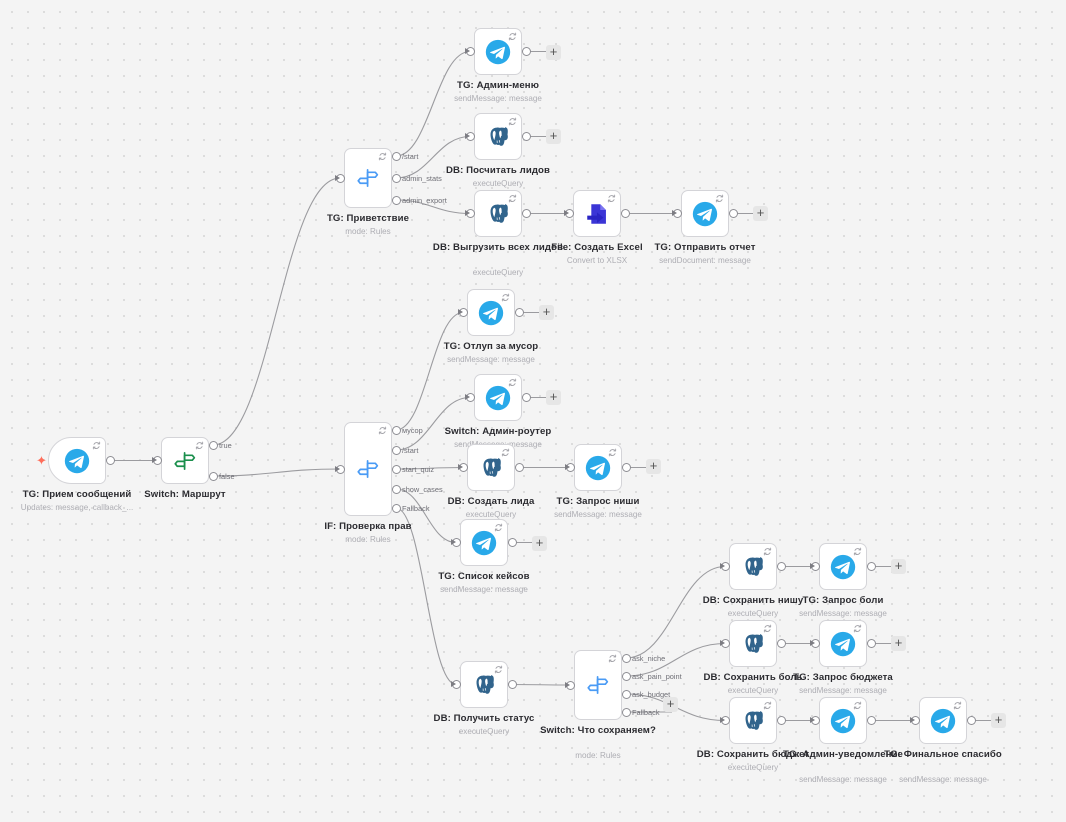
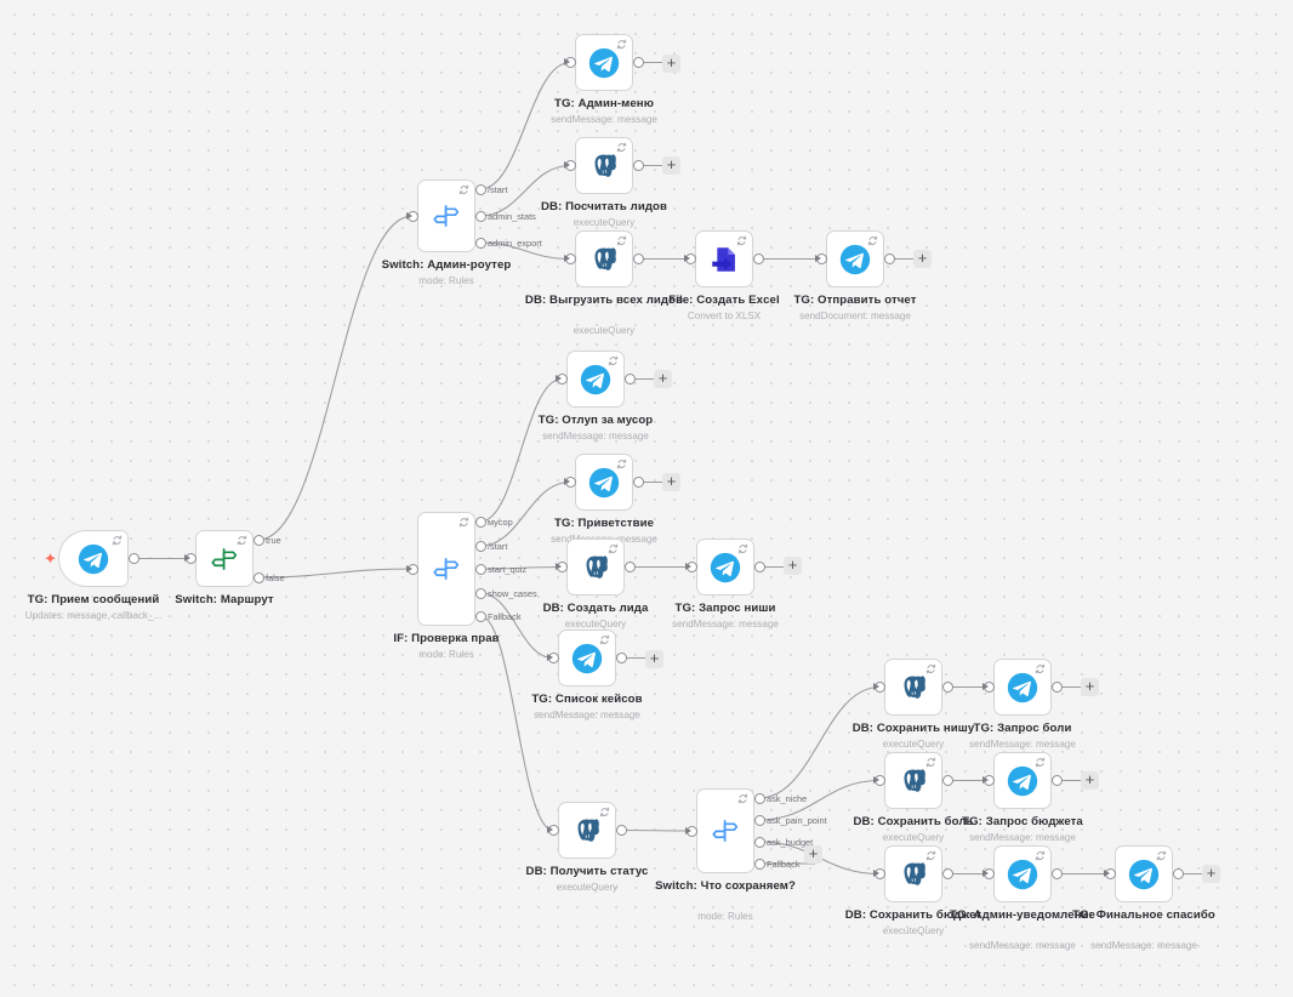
  TG: Прием сообщений
  Updates: message, callback_...
  Switch: Маршрут
- TG: Приветствие
+ Switch: Админ-роутер
  mode: Rules
  TG: Админ-меню
  sendMessage: message
  DB: Посчитать лидов
  executeQuery
  DB: Выгрузить всех лидов
  executeQuery
  File: Создать Excel
  Convert to XLSX
  TG: Отправить отчет
  sendDocument: message
  IF: Проверка прав
  mode: Rules
  TG: Отлуп за мусор
  sendMessage: message
- Switch: Админ-роутер
+ TG: Приветствие
  DB: Создать лида
  executeQuery
  TG: Запрос ниши
  sendMessage: message
  TG: Список кейсов
  sendMessage: message
  DB: Получить статус
  executeQuery
  Switch: Что сохраняем?
  mode: Rules
  DB: Сохранить нишу
  executeQuery
  TG: Запрос боли
  sendMessage: message
  DB: Сохранить боль
  executeQuery
  TG: Запрос бюджета
  sendMessage: message
  DB: Сохранить бюджет
  executeQuery
  TG: Админ-уведомление
  sendMessage: message
  TG: Финальное спасибо
  sendMessage: message
  ✦
  true
  false
  /start
  admin_stats
  admin_export
  мусор
  /start
  start_quiz
  show_cases
  Fallback
  ask_niche
  ask_pain_point
  ask_budget
  Fallback
  +
  +
  +
  +
  +
  +
  +
  +
  +
  +
  +
